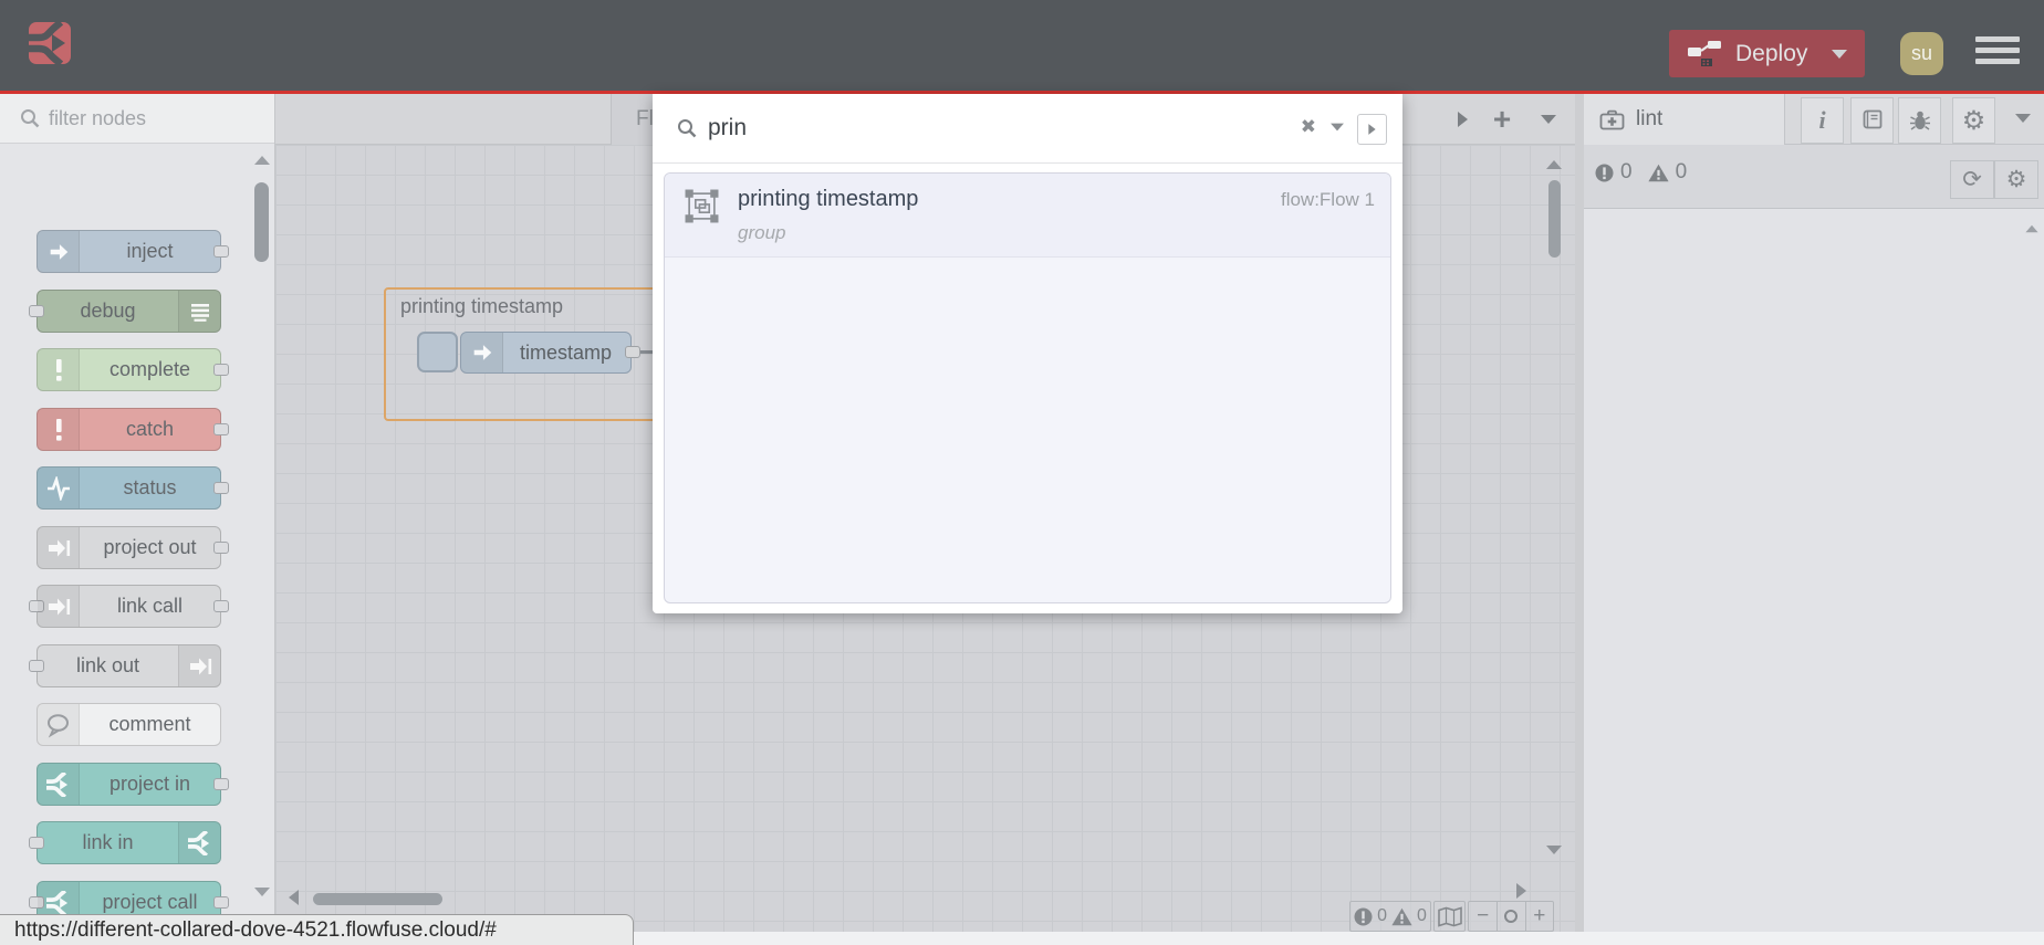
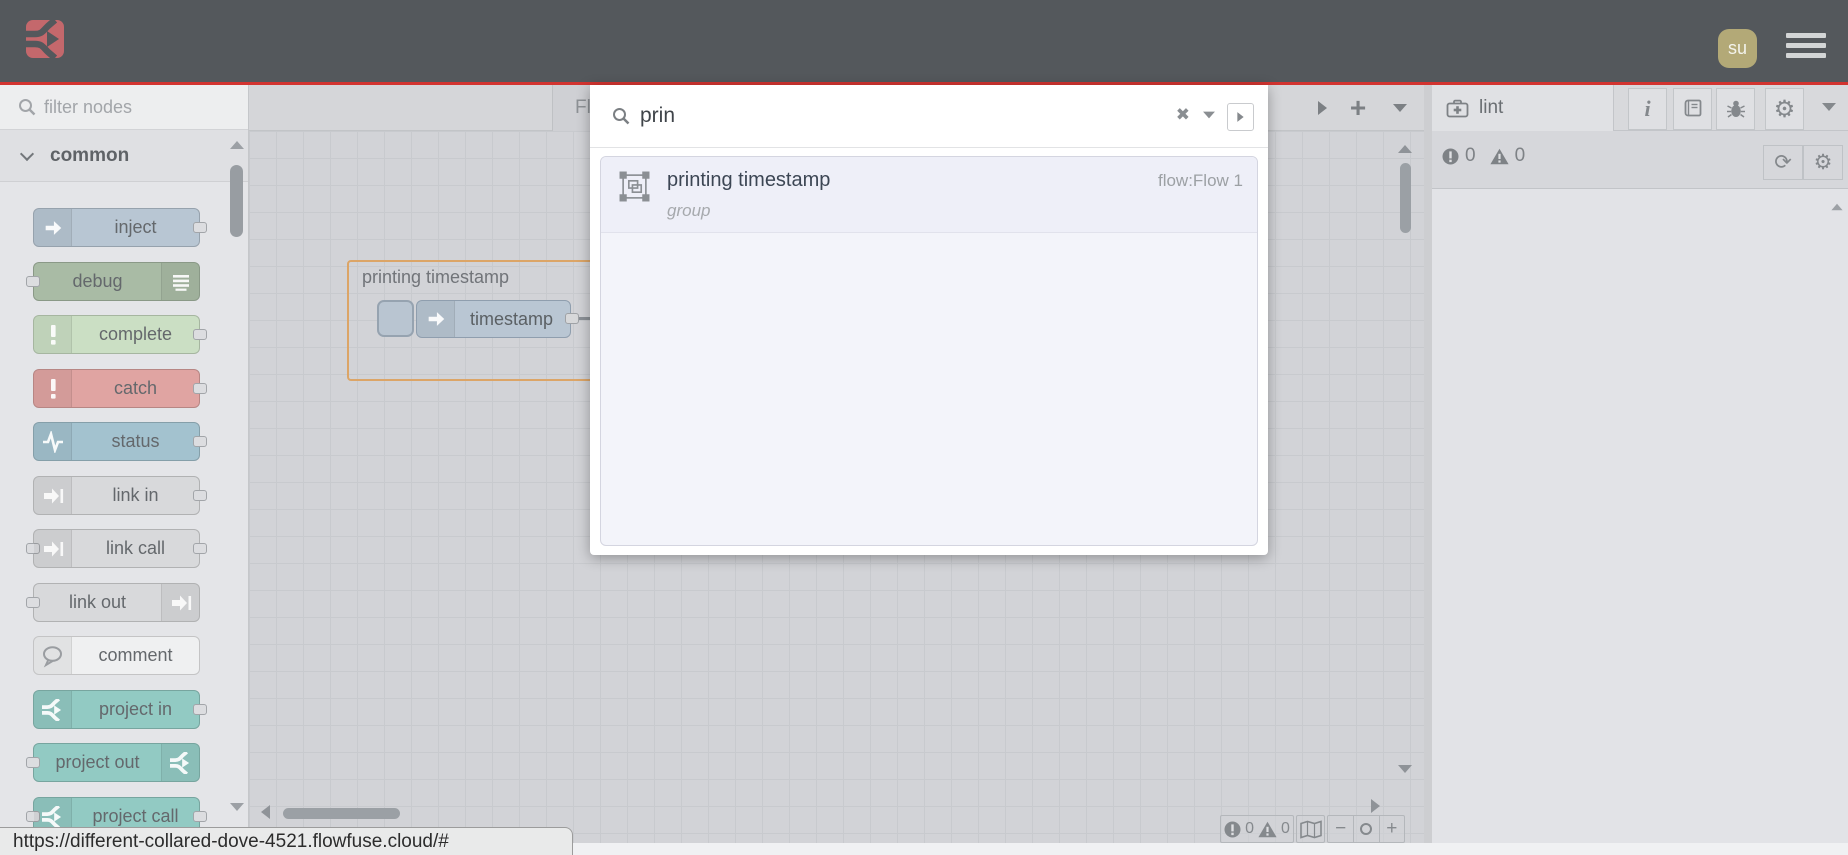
- Deploy
  su
  filter nodes
+ common
  inject
  debug
  complete
  catch
  status
- project out
+ link in
  link call
  link out
  comment
  project in
- link in
+ project out
  project call
  Fl
  +
  printing timestamp
  timestamp
  0
  0
  −
  +
  lint
  i
  ⚙
  0
  0
  ⟳
  ⚙
  prin
  ✖
  printing timestamp
  flow:Flow 1
  group
  https://different-collared-dove-4521.flowfuse.cloud/#
